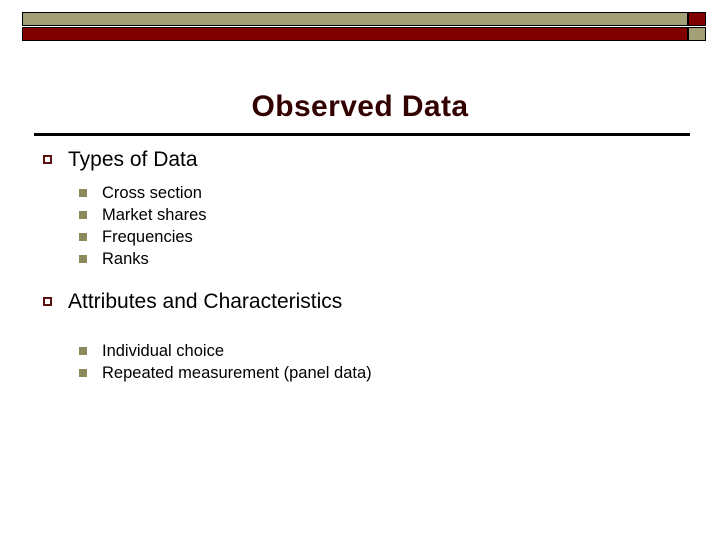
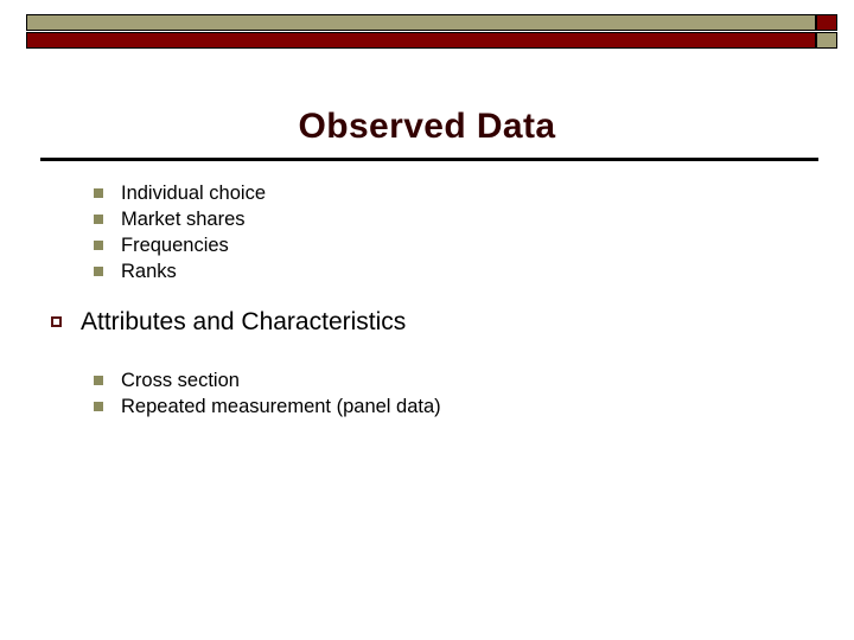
  Observed Data
- Types of Data
- Cross section
+ Individual choice
  Market shares
  Frequencies
  Ranks
  Attributes and Characteristics
- Individual choice
+ Cross section
  Repeated measurement (panel data)
